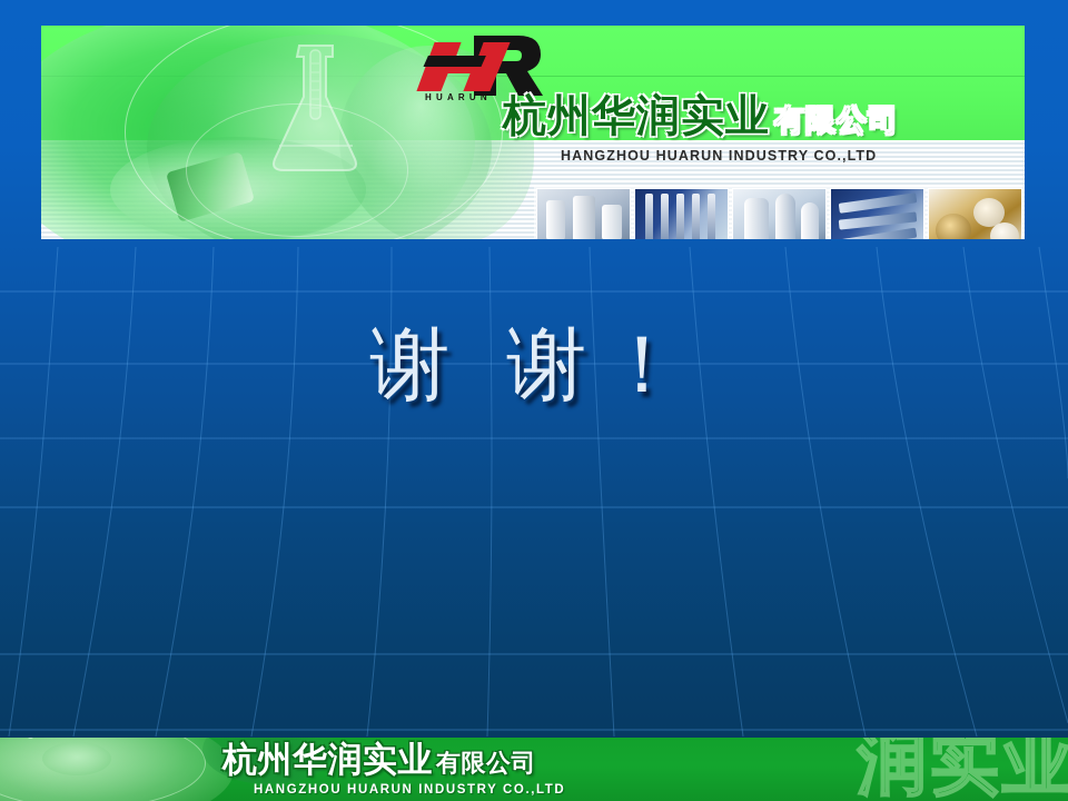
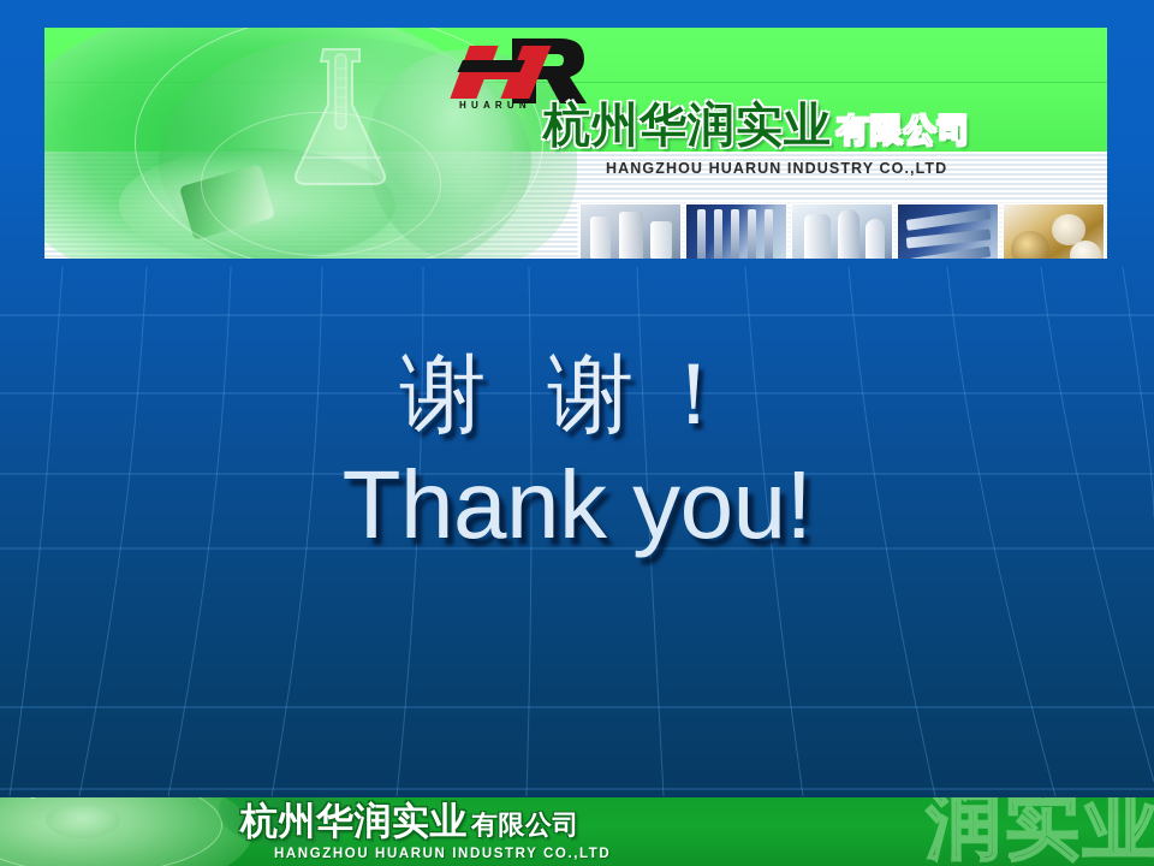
  HUARUN
  杭州华润实业 有限公司
  HANGZHOU HUARUN INDUSTRY CO.,LTD
  谢 谢！
+ Thank you!
  润实业
  杭州华润实业有限公司
  HANGZHOU HUARUN INDUSTRY CO.,LTD
